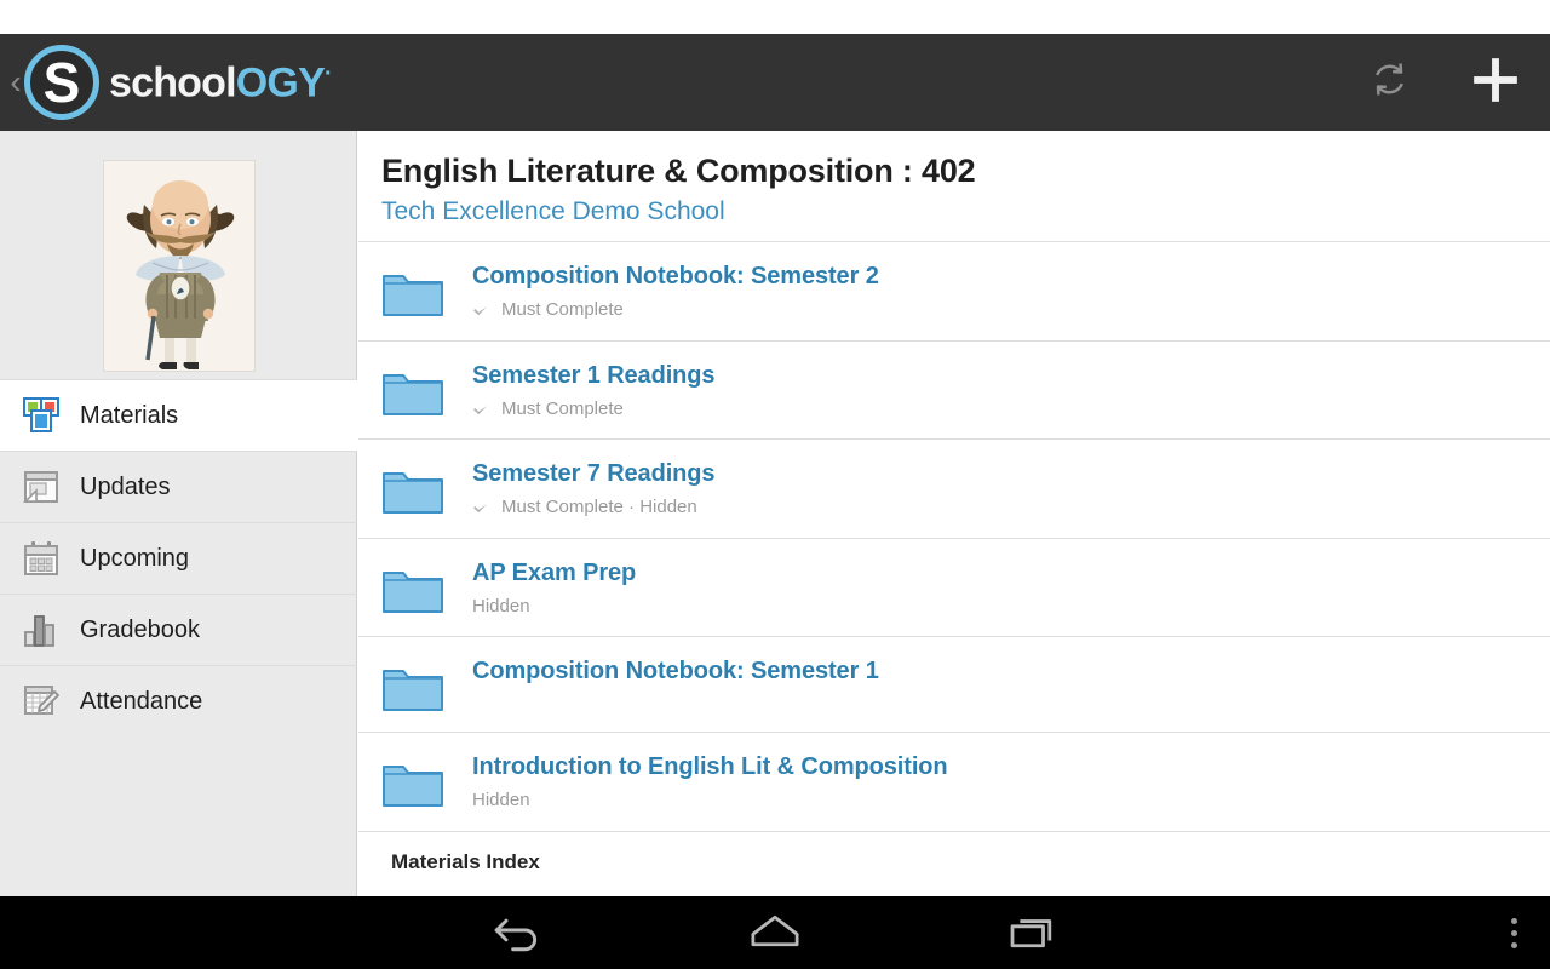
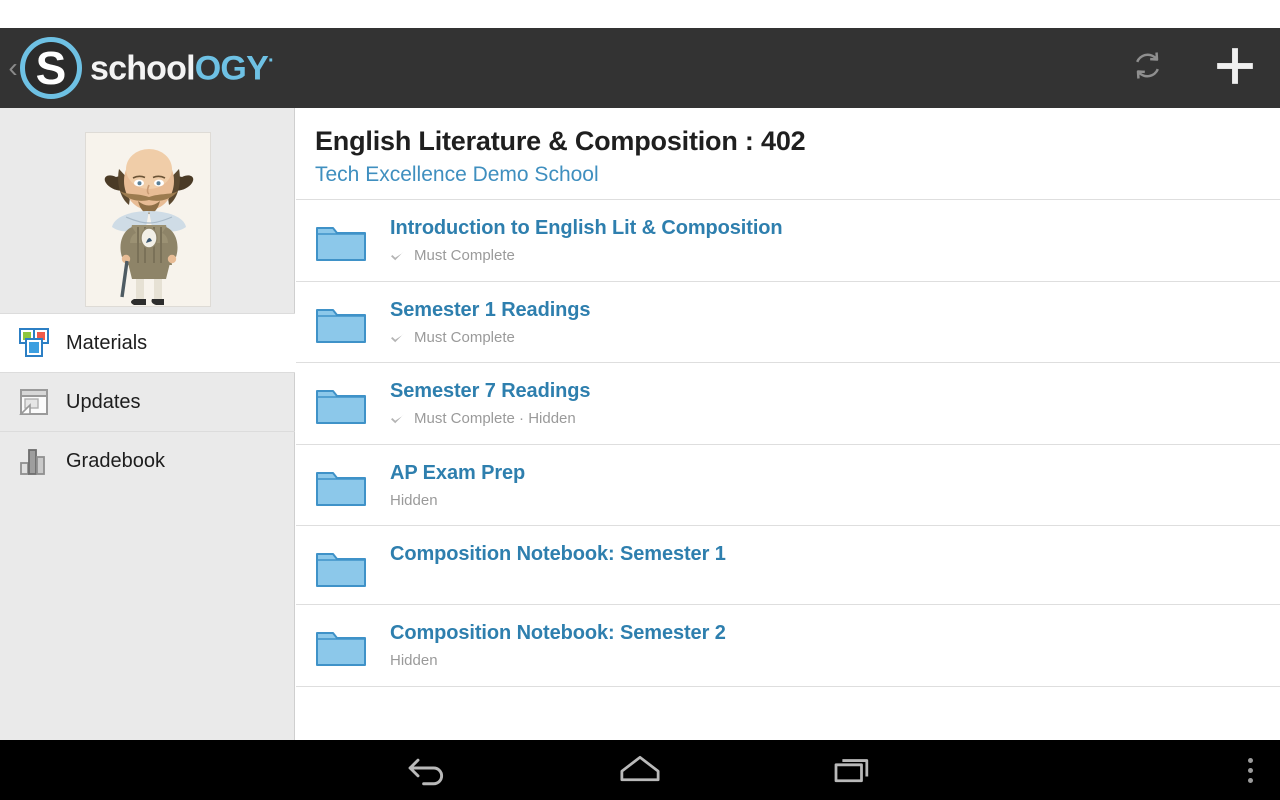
  ‹
  S
  schoolOGY·
  Materials
  Updates
- Upcoming
  Gradebook
- Attendance
  English Literature & Composition : 402
  Tech Excellence Demo School
- Composition Notebook: Semester 2
+ Introduction to English Lit & Composition
  Must Complete
  Semester 1 Readings
  Must Complete
  Semester 7 Readings
  Must Complete · Hidden
  AP Exam Prep
  Hidden
  Composition Notebook: Semester 1
- Introduction to English Lit & Composition
+ Composition Notebook: Semester 2
  Hidden
- Materials Index
